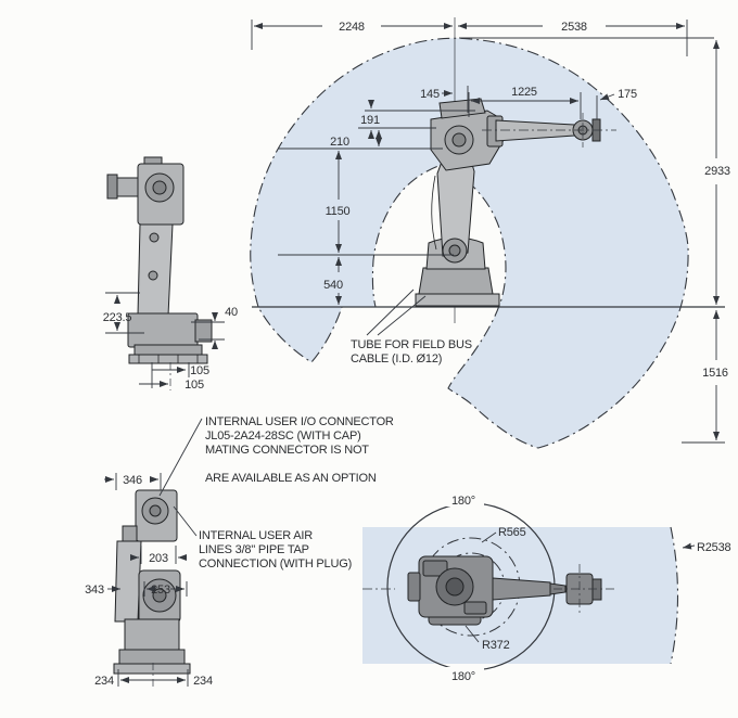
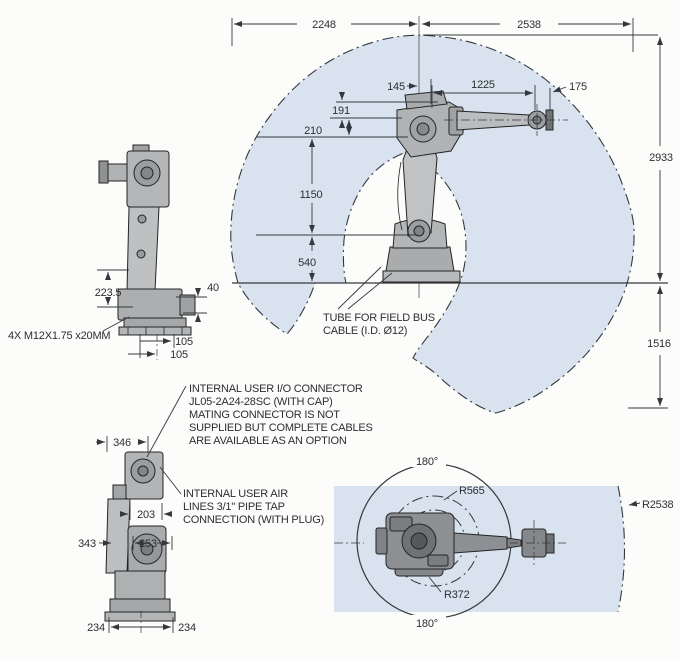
  2248
  2538
  2933
  1516
  145
  1225
  175
  191
  210
  1150
  540
  TUBE FOR FIELD BUS
  CABLE (I.D. Ø12)
  223.5
  40
  105
  105
+ 4X M12X1.75 x20MM
  346
  203
  343
  253
  234
  234
  INTERNAL USER I/O CONNECTOR
  JL05-2A24-28SC (WITH CAP)
  MATING CONNECTOR IS NOT
+ SUPPLIED BUT COMPLETE CABLES
  ARE AVAILABLE AS AN OPTION
  INTERNAL USER AIR
- LINES 3/8" PIPE TAP
+ LINES 3/1" PIPE TAP
  CONNECTION (WITH PLUG)
  180°
  180°
  R565
  R372
  R2538
